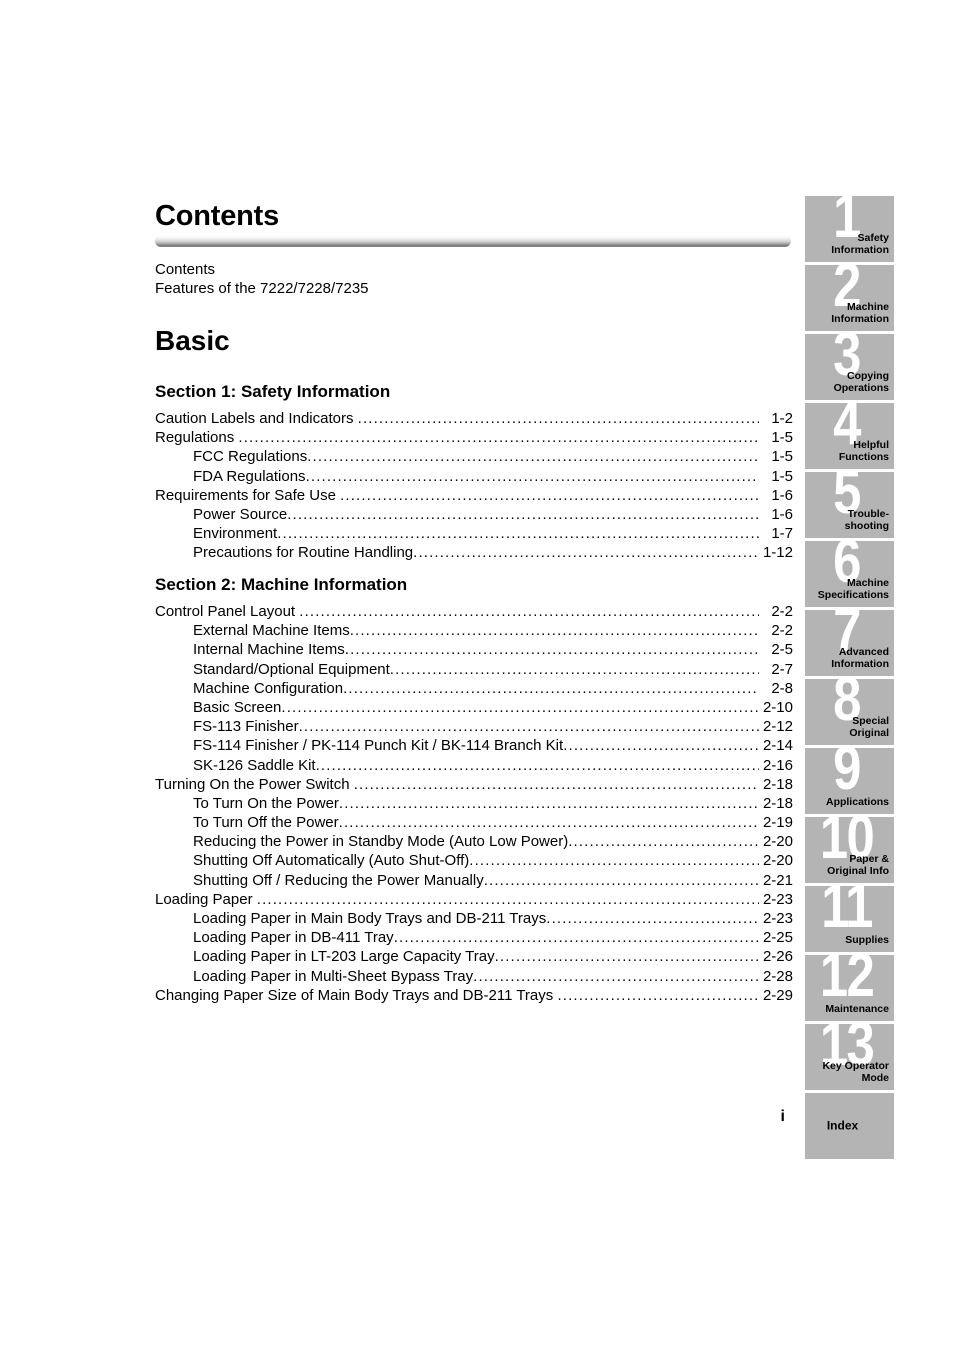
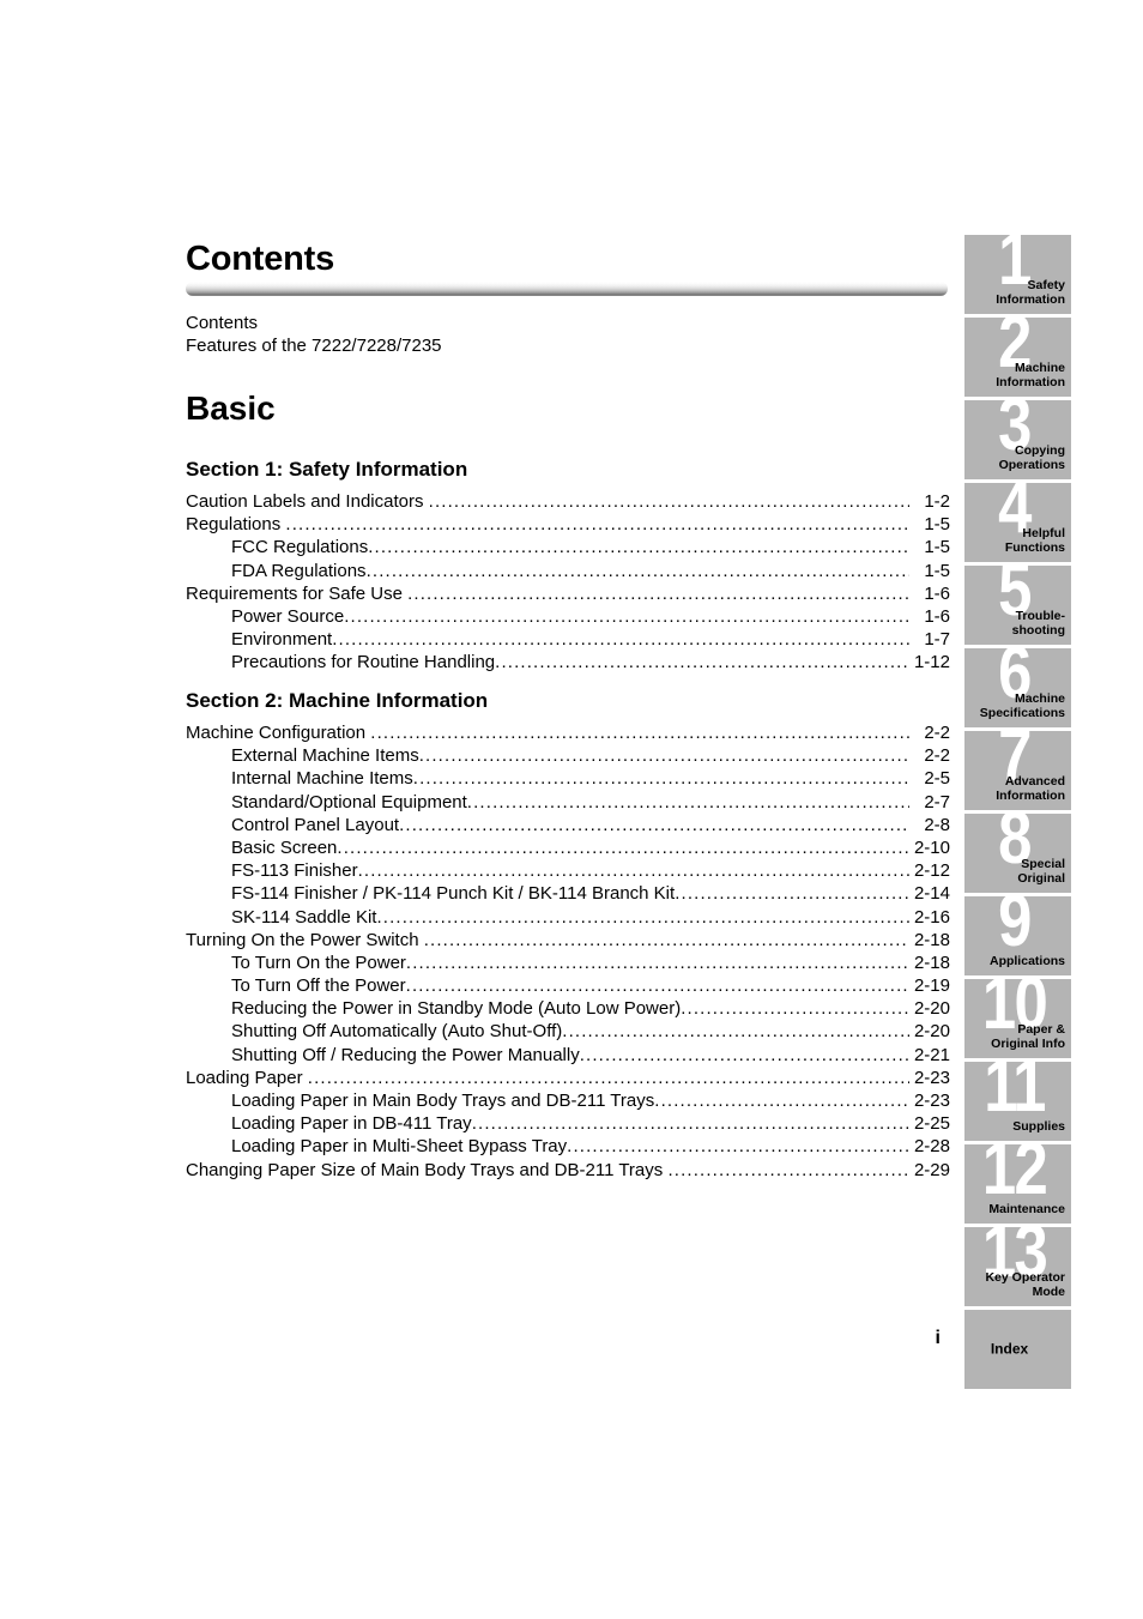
  Contents
  Contents
  Features of the 7222/7228/7235
  Basic
  Section 1: Safety Information
  Caution Labels and Indicators
  1-2
  Regulations
  1-5
  FCC Regulations
  1-5
  FDA Regulations
  1-5
  Requirements for Safe Use
  1-6
  Power Source
  1-6
  Environment
  1-7
  Precautions for Routine Handling
  1-12
  Section 2: Machine Information
- Control Panel Layout
+ Machine Configuration
  2-2
  External Machine Items
  2-2
  Internal Machine Items
  2-5
  Standard/Optional Equipment
  2-7
- Machine Configuration
+ Control Panel Layout
  2-8
  Basic Screen
  2-10
  FS-113 Finisher
  2-12
  FS-114 Finisher / PK-114 Punch Kit / BK-114 Branch Kit
  2-14
- SK-126 Saddle Kit
+ SK-114 Saddle Kit
  2-16
  Turning On the Power Switch
  2-18
  To Turn On the Power
  2-18
  To Turn Off the Power
  2-19
  Reducing the Power in Standby Mode (Auto Low Power)
  2-20
  Shutting Off Automatically (Auto Shut-Off)
  2-20
  Shutting Off / Reducing the Power Manually
  2-21
  Loading Paper
  2-23
  Loading Paper in Main Body Trays and DB-211 Trays
  2-23
  Loading Paper in DB-411 Tray
  2-25
- Loading Paper in LT-203 Large Capacity Tray
- 2-26
  Loading Paper in Multi-Sheet Bypass Tray
  2-28
  Changing Paper Size of Main Body Trays and DB-211 Trays
  2-29
  i
  1
  Safety
  Information
  2
  Machine
  Information
  3
  Copying
  Operations
  4
  Helpful
  Functions
  5
  Trouble-
  shooting
  6
  Machine
  Specifications
  7
  Advanced
  Information
  8
  Special
  Original
  9
  Applications
  10
  Paper &
  Original Info
  11
  Supplies
  12
  Maintenance
  13
  Key Operator
  Mode
  Index
